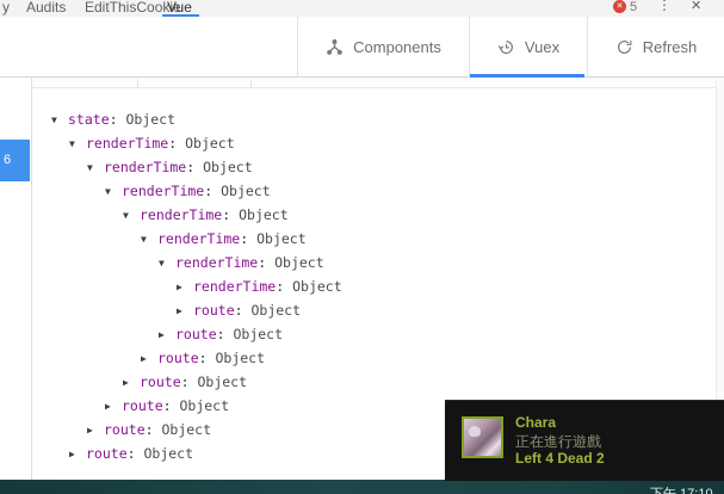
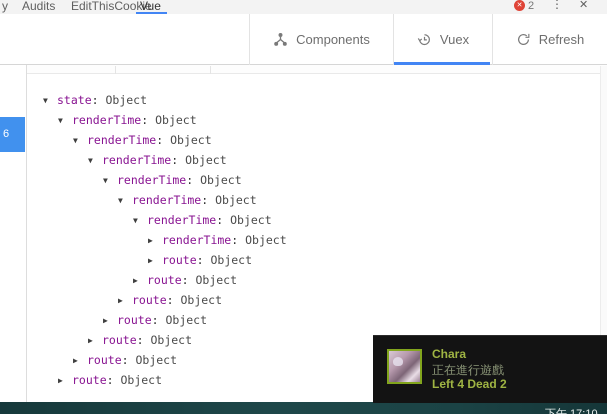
  y
  Audits
  EditThisCookie
  Vue
- 5
+ 2
  ⋮
  ✕
  Components
  Vuex
  Refresh
  6
  ▼ state: Object
  ▼ renderTime: Object
  ▼ renderTime: Object
  ▼ renderTime: Object
  ▼ renderTime: Object
  ▼ renderTime: Object
  ▼ renderTime: Object
  ▶ renderTime: Object
  ▶ route: Object
  ▶ route: Object
  ▶ route: Object
  ▶ route: Object
  ▶ route: Object
  ▶ route: Object
  ▶ route: Object
  Chara
  正在進行遊戲
  Left 4 Dead 2
